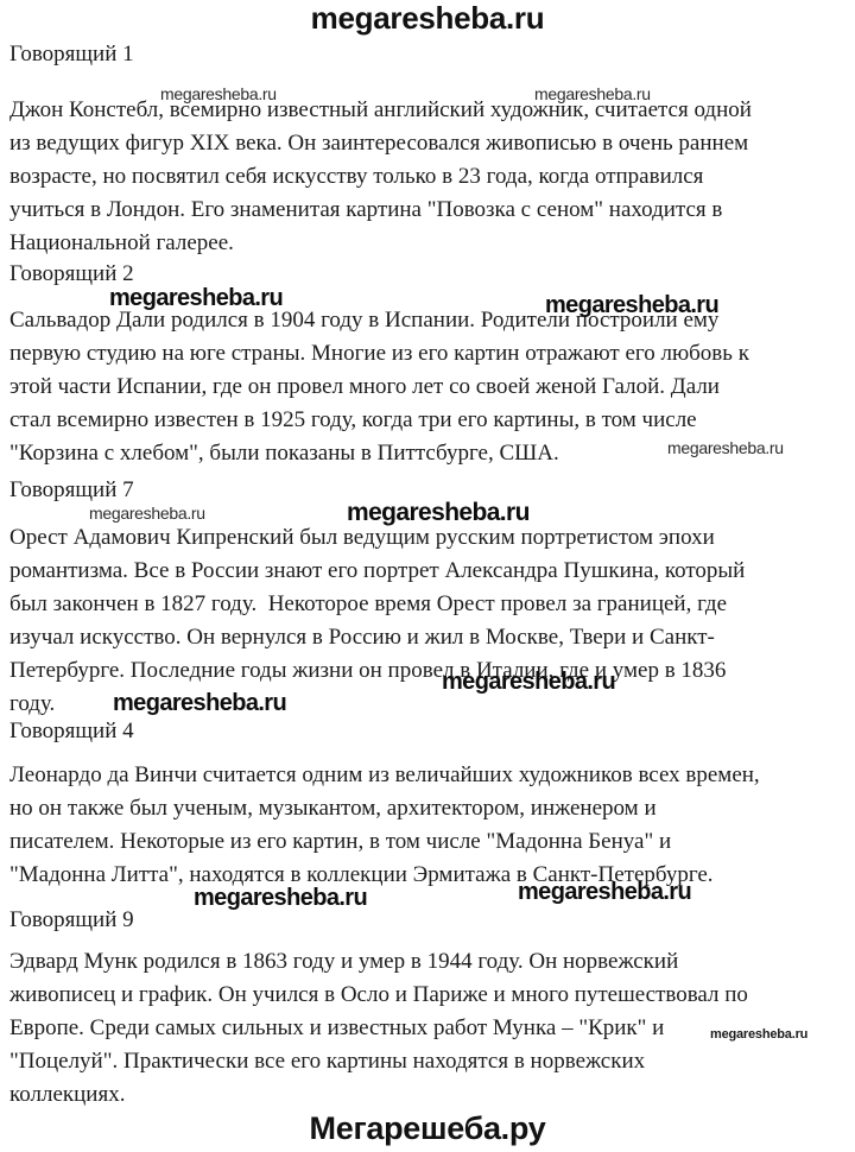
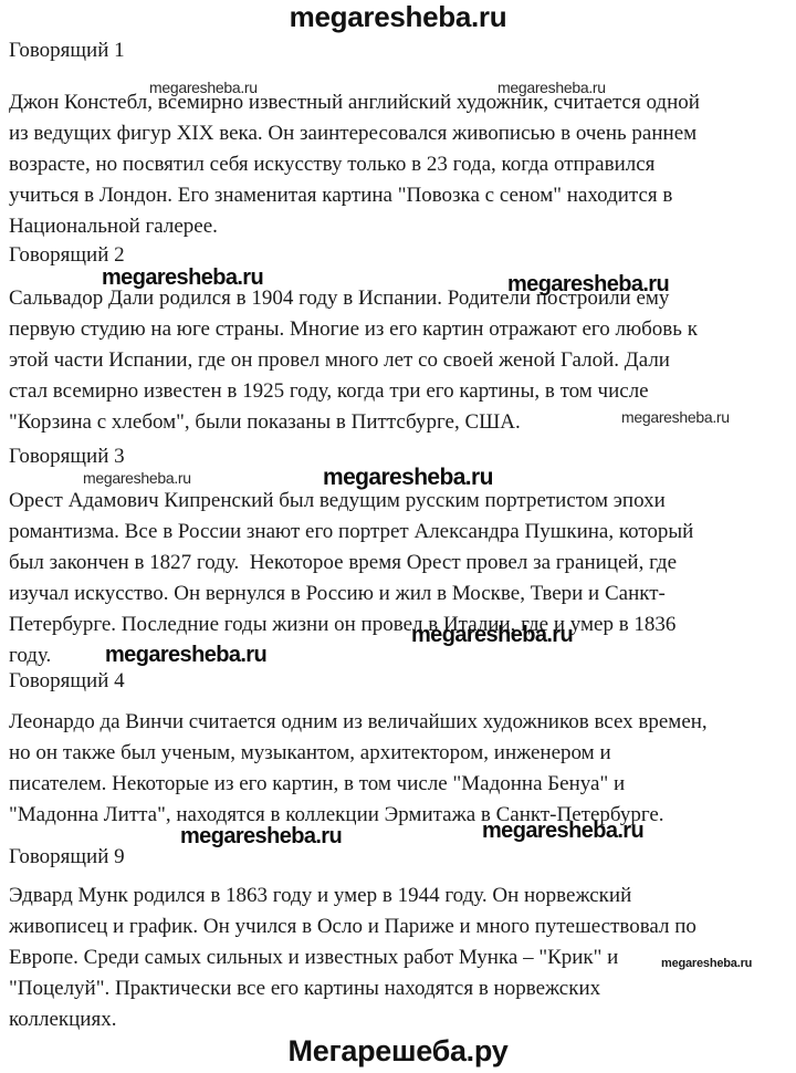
  megaresheba.ru
  Говорящий 1
  Джон Констебл, всемирно известный английский художник, считается одной
  из ведущих фигур XIX века. Он заинтересовался живописью в очень раннем
  возрасте, но посвятил себя искусству только в 23 года, когда отправился
  учиться в Лондон. Его знаменитая картина "Повозка с сеном" находится в
  Национальной галерее.
  Говорящий 2
  Сальвадор Дали родился в 1904 году в Испании. Родители построили ему
  первую студию на юге страны. Многие из его картин отражают его любовь к
  этой части Испании, где он провел много лет со своей женой Галой. Дали
  стал всемирно известен в 1925 году, когда три его картины, в том числе
  "Корзина с хлебом", были показаны в Питтсбурге, США.
- Говорящий 7
+ Говорящий 3
  Орест Адамович Кипренский был ведущим русским портретистом эпохи
  романтизма. Все в России знают его портрет Александра Пушкина, который
  был закончен в 1827 году. Некоторое время Орест провел за границей, где
  изучал искусство. Он вернулся в Россию и жил в Москве, Твери и Санкт-
  Петербурге. Последние годы жизни он провел в Италии, где и умер в 1836
  году.
  Говорящий 4
  Леонардо да Винчи считается одним из величайших художников всех времен,
  но он также был ученым, музыкантом, архитектором, инженером и
  писателем. Некоторые из его картин, в том числе "Мадонна Бенуа" и
  "Мадонна Литта", находятся в коллекции Эрмитажа в Санкт-Петербурге.
  Говорящий 9
  Эдвард Мунк родился в 1863 году и умер в 1944 году. Он норвежский
  живописец и график. Он учился в Осло и Париже и много путешествовал по
  Европе. Среди самых сильных и известных работ Мунка – "Крик" и
  "Поцелуй". Практически все его картины находятся в норвежских
  коллекциях.
  megaresheba.ru
  megaresheba.ru
  megaresheba.ru
  megaresheba.ru
  megaresheba.ru
  megaresheba.ru
  megaresheba.ru
  megaresheba.ru
  megaresheba.ru
  megaresheba.ru
  megaresheba.ru
  megaresheba.ru
  Мегарешеба.ру
